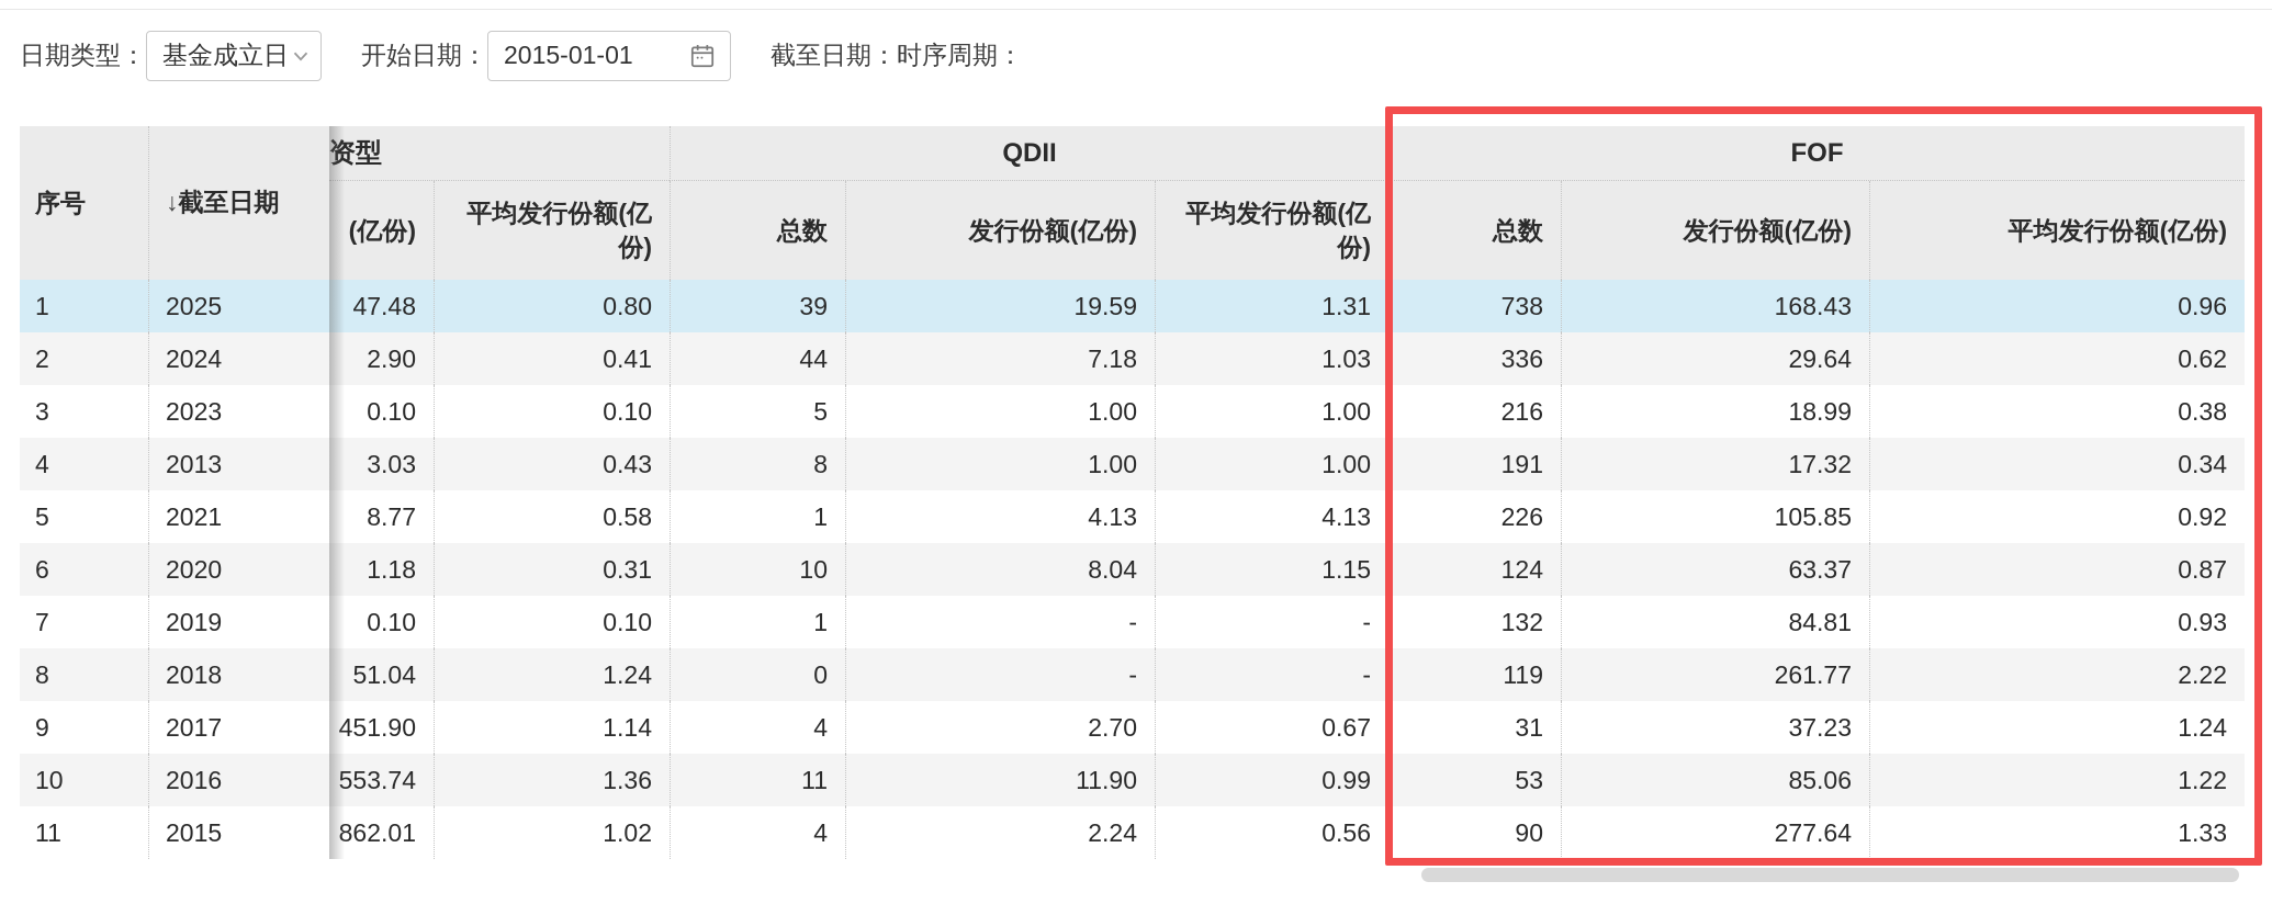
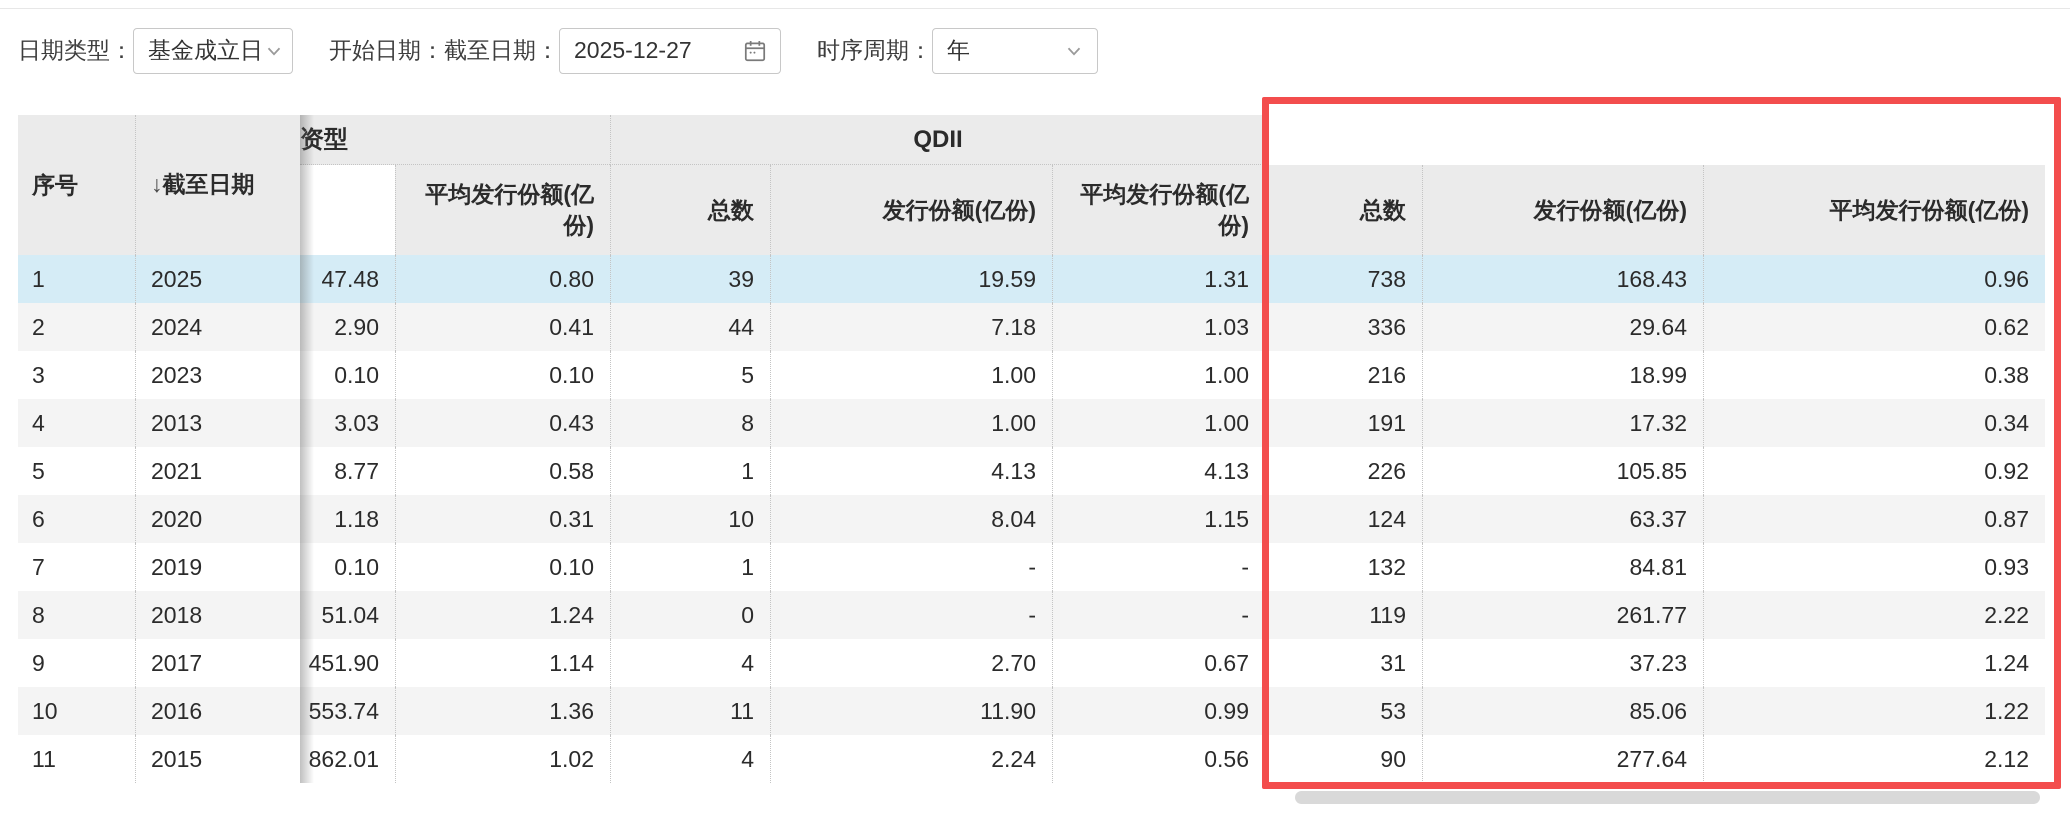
  日期类型：
  基金成立日
  开始日期：
- 2015-01-01
  截至日期：
+ 2025-12-27
  时序周期：
+ 年
  序号
  ↓截至日期
  QDII
- FOF
- (亿份)
  平均发行份额(亿份)
  总数
  发行份额(亿份)
  平均发行份额(亿份)
  总数
  发行份额(亿份)
  平均发行份额(亿份)
  1
  2025
  47.48
  0.80
  39
  19.59
  1.31
  738
  168.43
  0.96
  2
  2024
  2.90
  0.41
  44
  7.18
  1.03
  336
  29.64
  0.62
  3
  2023
  0.10
  0.10
  5
  1.00
  1.00
  216
  18.99
  0.38
  4
  2013
  3.03
  0.43
  8
  1.00
  1.00
  191
  17.32
  0.34
  5
  2021
  8.77
  0.58
  1
  4.13
  4.13
  226
  105.85
  0.92
  6
  2020
  1.18
  0.31
  10
  8.04
  1.15
  124
  63.37
  0.87
  7
  2019
  0.10
  0.10
  1
  -
  -
  132
  84.81
  0.93
  8
  2018
  51.04
  1.24
  0
  -
  -
  119
  261.77
  2.22
  9
  2017
  451.90
  1.14
  4
  2.70
  0.67
  31
  37.23
  1.24
  10
  2016
  553.74
  1.36
  11
  11.90
  0.99
  53
  85.06
  1.22
  11
  2015
  862.01
  1.02
  4
  2.24
  0.56
  90
  277.64
- 1.33
+ 2.12
